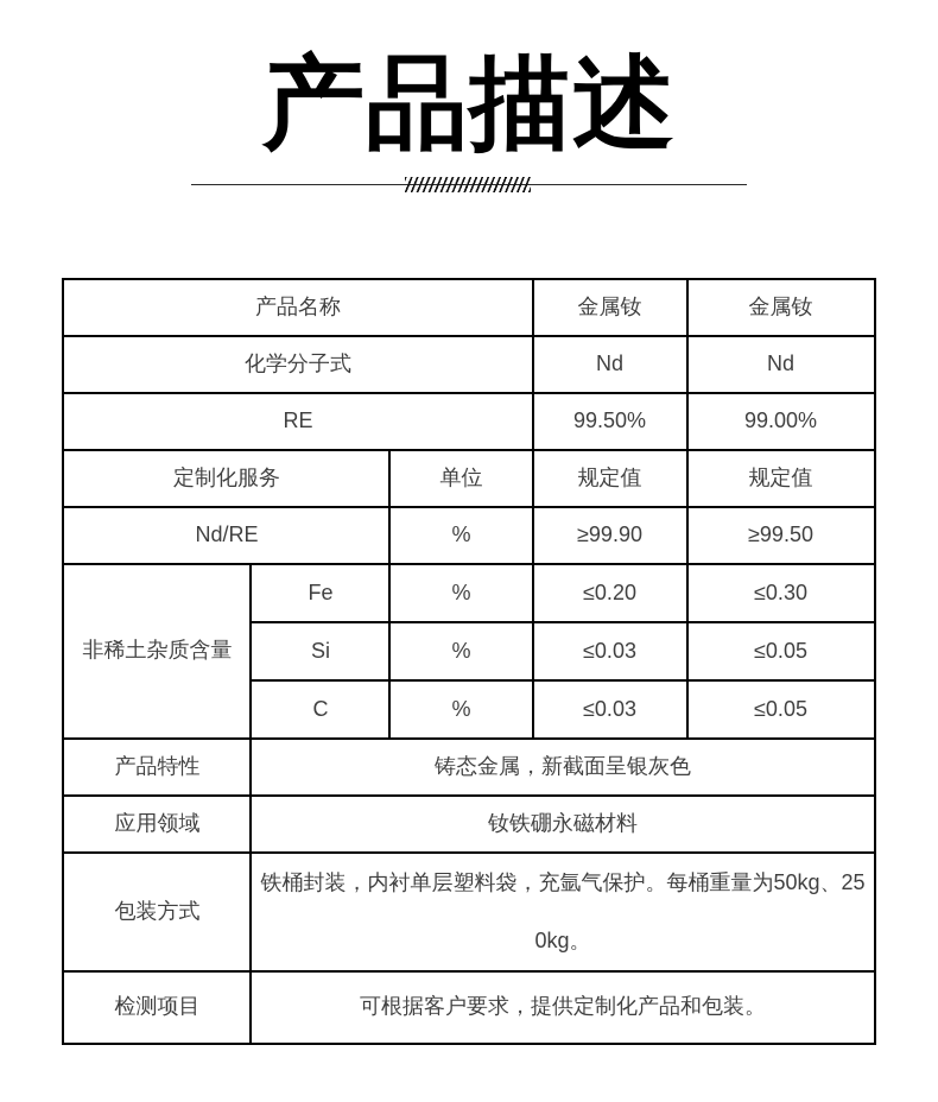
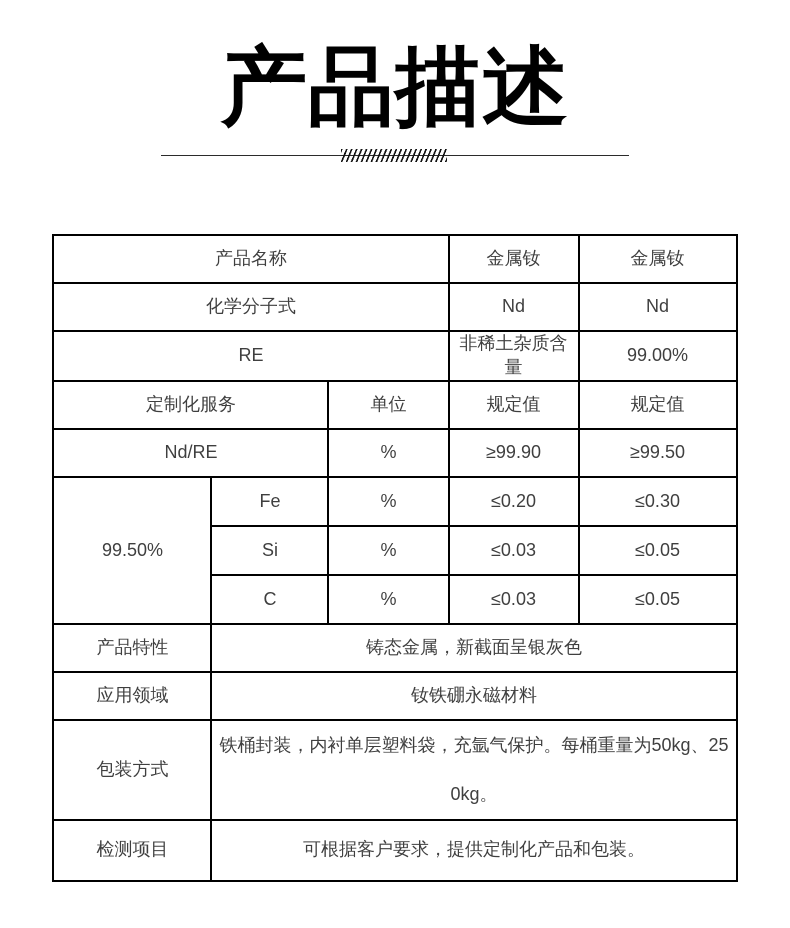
  产品描述
  产品名称	金属钕	金属钕
  化学分子式	Nd	Nd
- RE	99.50%	99.00%
+ RE	非稀土杂质含量	99.00%
  定制化服务	单位	规定值	规定值
  Nd/RE	%	≥99.90	≥99.50
- 非稀土杂质含量	Fe	%	≤0.20	≤0.30
+ 99.50%	Fe	%	≤0.20	≤0.30
  Si	%	≤0.03	≤0.05
  C	%	≤0.03	≤0.05
  产品特性	铸态金属，新截面呈银灰色
  应用领域	钕铁硼永磁材料
  包装方式	铁桶封装，内衬单层塑料袋，充氩气保护。每桶重量为50kg、250kg。
  检测项目	可根据客户要求，提供定制化产品和包装。
